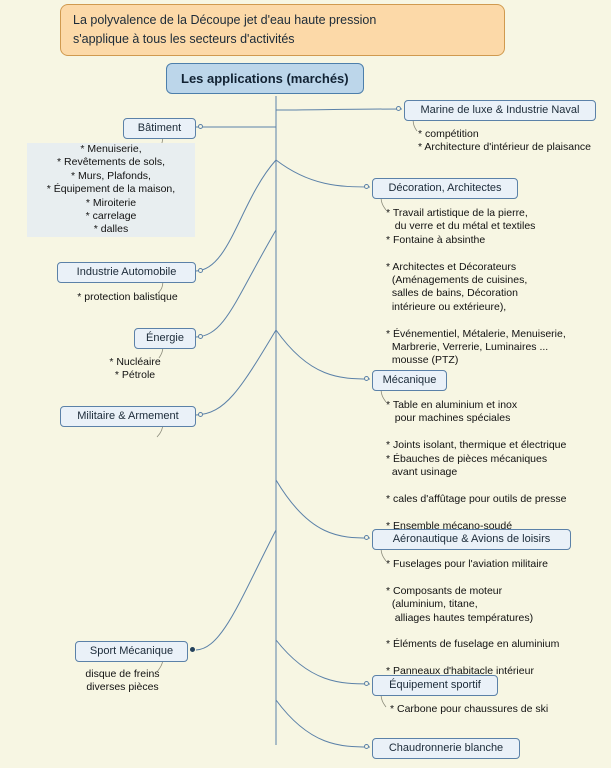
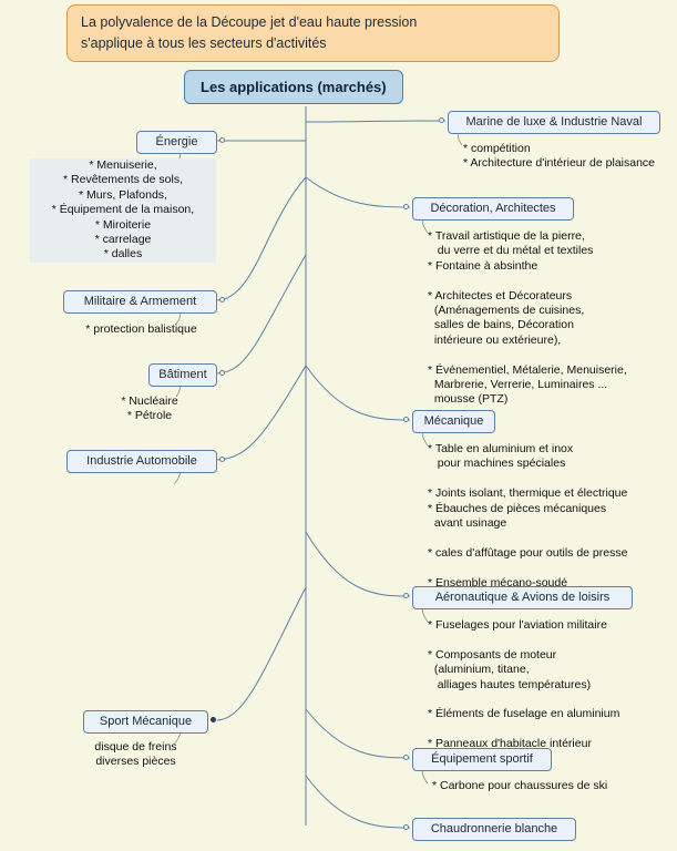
  La polyvalence de la Découpe jet d'eau haute pression
  s'applique à tous les secteurs d'activités
  Les applications (marchés)
- Bâtiment
+ Énergie
  * Menuiserie,
  * Revêtements de sols,
  * Murs, Plafonds,
  * Équipement de la maison,
  * Miroiterie
  * carrelage
  * dalles
- Industrie Automobile
+ Militaire & Armement
  * protection balistique
- Énergie
+ Bâtiment
  * Nucléaire
  * Pétrole
- Militaire & Armement
+ Industrie Automobile
  Sport Mécanique
  disque de freins
  diverses pièces
  Marine de luxe & Industrie Naval
  * compétition
  * Architecture d'intérieur de plaisance
  Décoration, Architectes
  * Travail artistique de la pierre,
  du verre et du métal et textiles
  * Fontaine à absinthe
  * Architectes et Décorateurs
  (Aménagements de cuisines,
  salles de bains, Décoration
  intérieure ou extérieure),
  * Événementiel, Métalerie, Menuiserie,
  Marbrerie, Verrerie, Luminaires ...
  mousse (PTZ)
  Mécanique
  * Table en aluminium et inox
  pour machines spéciales
  * Joints isolant, thermique et électrique
  * Ébauches de pièces mécaniques
  avant usinage
  * cales d'affûtage pour outils de presse
  * Ensemble mécano-soudé
  Aéronautique & Avions de loisirs
  * Fuselages pour l'aviation militaire
  * Composants de moteur
  (aluminium, titane,
  alliages hautes températures)
  * Éléments de fuselage en aluminium
  * Panneaux d'habitacle intérieur
  Équipement sportif
  * Carbone pour chaussures de ski
  Chaudronnerie blanche
